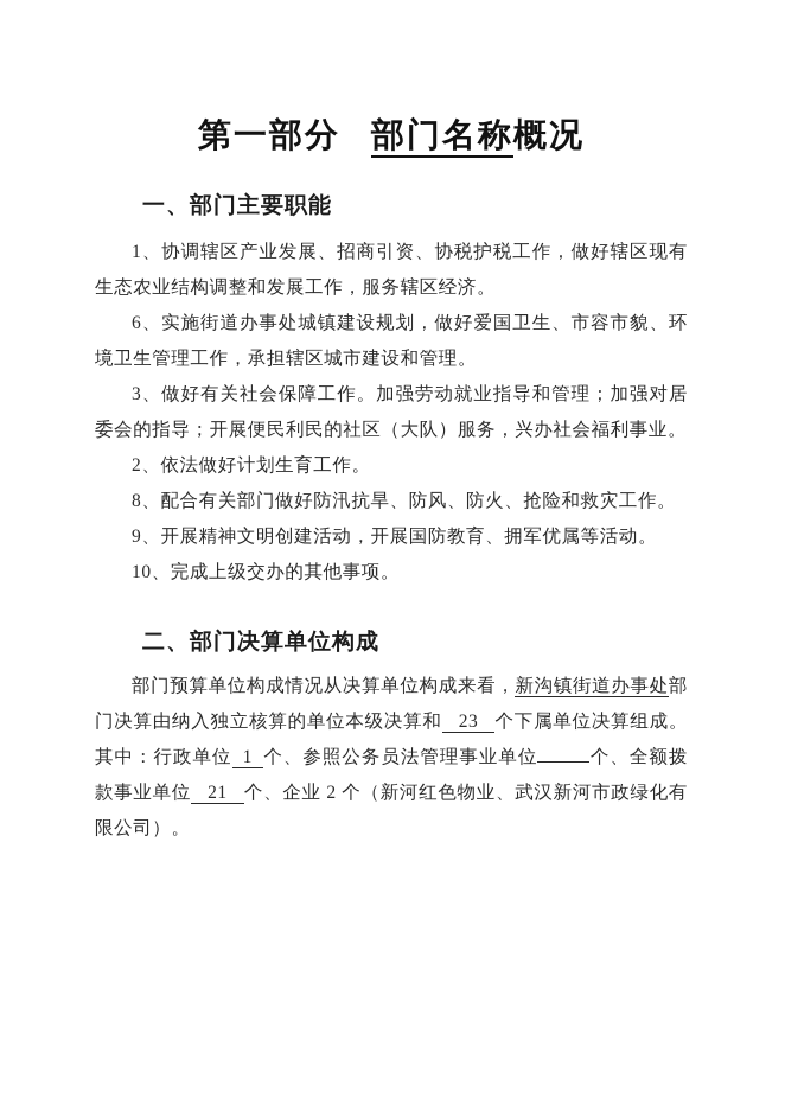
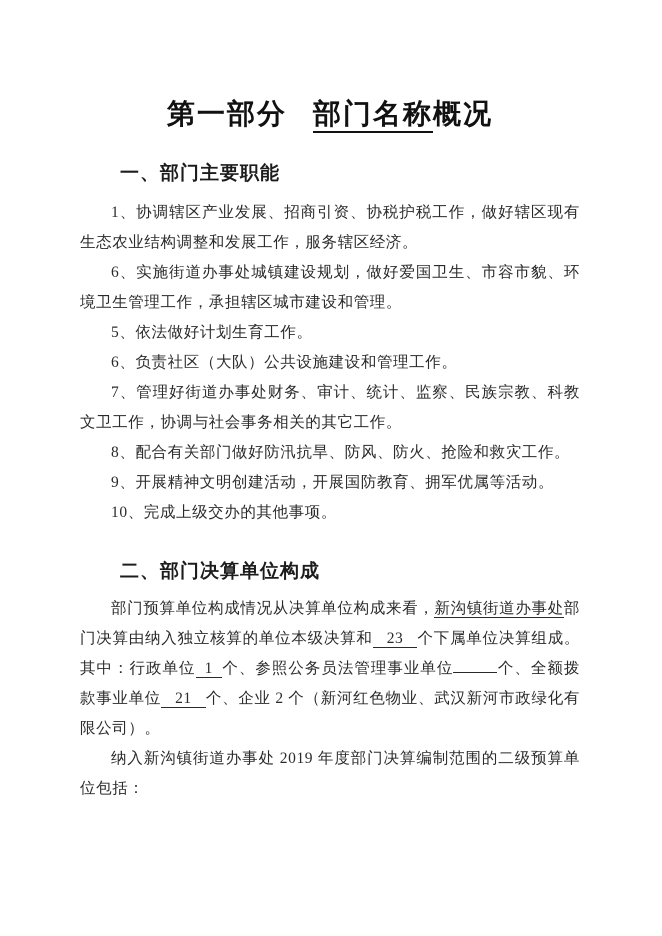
  第一部分 部门名称概况
  一、部门主要职能
  1、协调辖区产业发展、招商引资、协税护税工作，做好辖区现有生态农业结构调整和发展工作，服务辖区经济。
  6、实施街道办事处城镇建设规划，做好爱国卫生、市容市貌、环境卫生管理工作，承担辖区城市建设和管理。
- 3、做好有关社会保障工作。加强劳动就业指导和管理；加强对居委会的指导；开展便民利民的社区（大队）服务，兴办社会福利事业。
- 2、依法做好计划生育工作。
+ 5、依法做好计划生育工作。
+ 6、负责社区（大队）公共设施建设和管理工作。
+ 7、管理好街道办事处财务、审计、统计、监察、民族宗教、科教文卫工作，协调与社会事务相关的其它工作。
  8、配合有关部门做好防汛抗旱、防风、防火、抢险和救灾工作。
  9、开展精神文明创建活动，开展国防教育、拥军优属等活动。
  10、完成上级交办的其他事项。
  二、部门决算单位构成
  部门预算单位构成情况从决算单位构成来看，新沟镇街道办事处部门决算由纳入独立核算的单位本级决算和 23 个下属单位决算组成。其中：行政单位 1 个、参照公务员法管理事业单位 个、全额拨款事业单位 21 个、企业 2 个（新河红色物业、武汉新河市政绿化有限公司）。
+ 纳入新沟镇街道办事处 2019 年度部门决算编制范围的二级预算单位包括：
